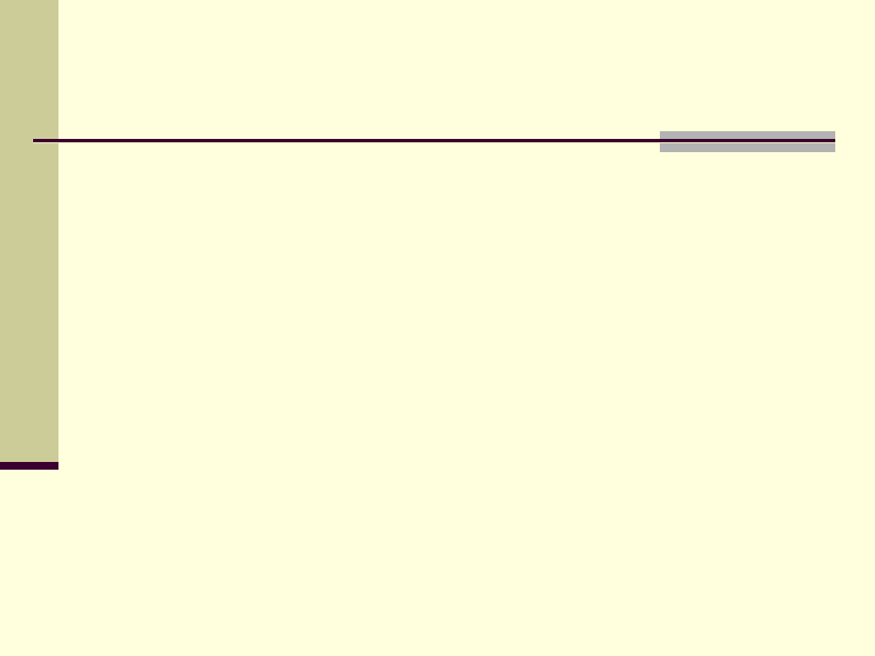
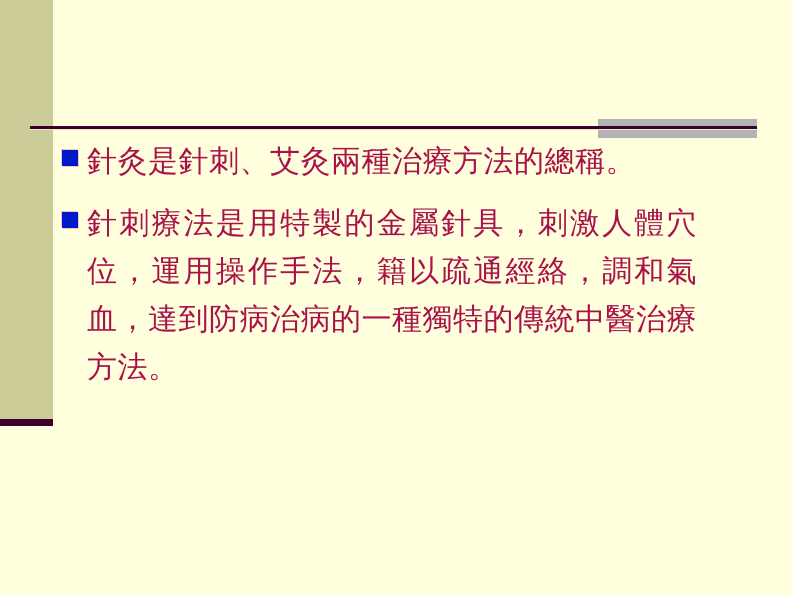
+ 針灸是針刺、艾灸兩種治療方法的總稱。
+ 針刺療法是用特製的金屬針具，刺激人體穴位，運用操作手法，籍以疏通經絡，調和氣血，達到防病治病的一種獨特的傳統中醫治療方法。
